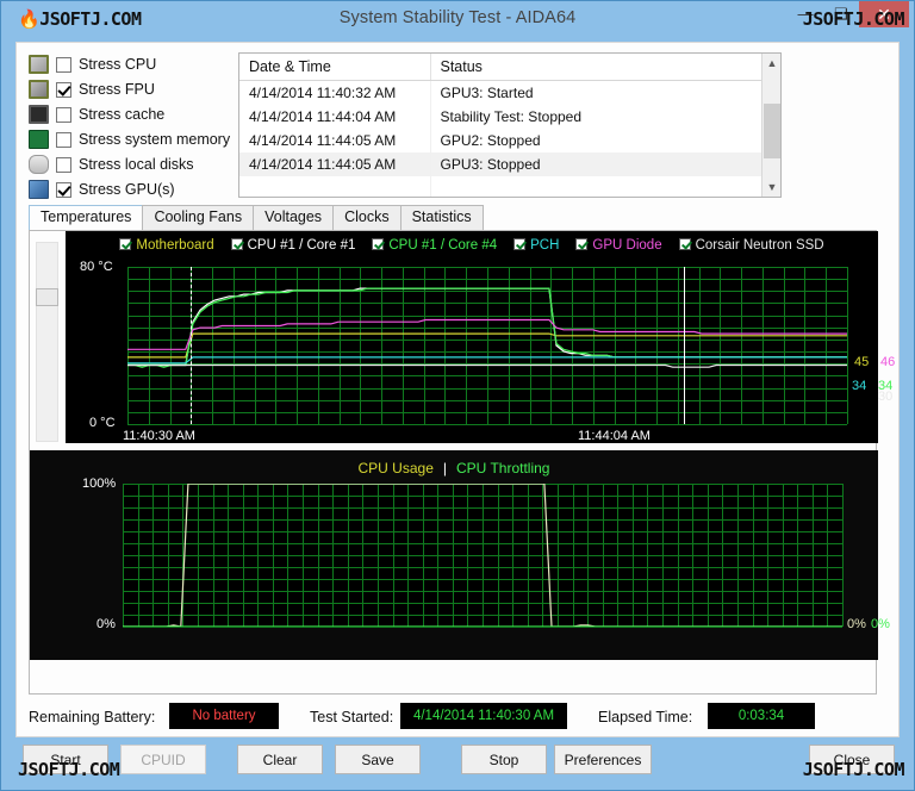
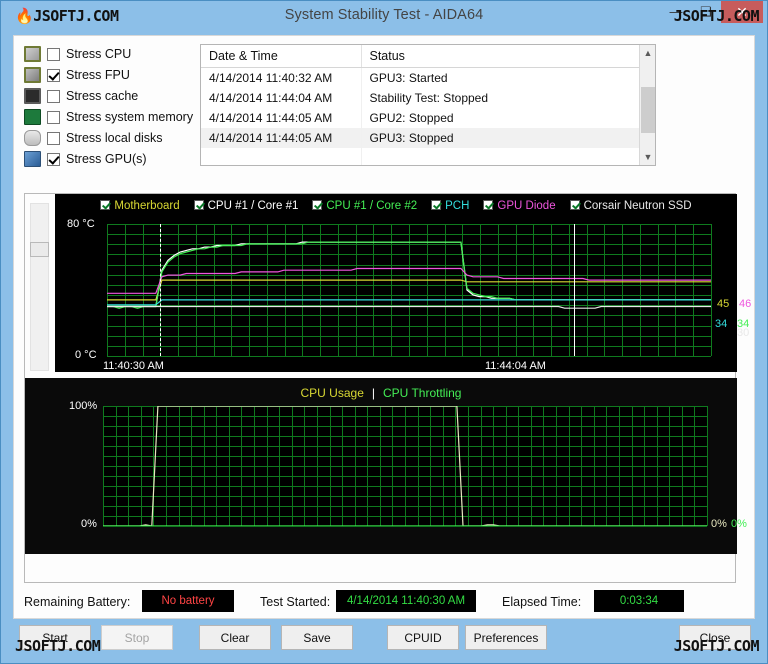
  System Stability Test - AIDA64
  —
  ❑
  ✕
  🔥JSOFTJ.COM
  JSOFTJ.COM
  Stress CPU
  Stress FPU
  Stress cache
  Stress system memory
  Stress local disks
  Stress GPU(s)
  Date & Time	Status
  4/14/2014 11:40:32 AM	GPU3: Started
  4/14/2014 11:44:04 AM	Stability Test: Stopped
  4/14/2014 11:44:05 AM	GPU2: Stopped
  4/14/2014 11:44:05 AM	GPU3: Stopped
  ▲
  ▼
- Temperatures
- Cooling Fans
- Voltages
- Clocks
- Statistics
- Motherboard CPU #1 / Core #1 CPU #1 / Core #4 PCH GPU Diode Corsair Neutron SSD
+ Motherboard CPU #1 / Core #1 CPU #1 / Core #2 PCH GPU Diode Corsair Neutron SSD
  80 °C
  0 °C
  11:40:30 AM
  11:44:04 AM
  45
  46
  34
  34
  CPU Usage | CPU Throttling
  100%
  0%
  0%
  0%
  Remaining Battery:
  No battery
  Test Started:
  4/14/2014 11:40:30 AM
  Elapsed Time:
  0:03:34
  Start
- CPUID
+ Stop
  Clear
  Save
- Stop
+ CPUID
  Preferences
  Close
  JSOFTJ.COM
  JSOFTJ.COM
